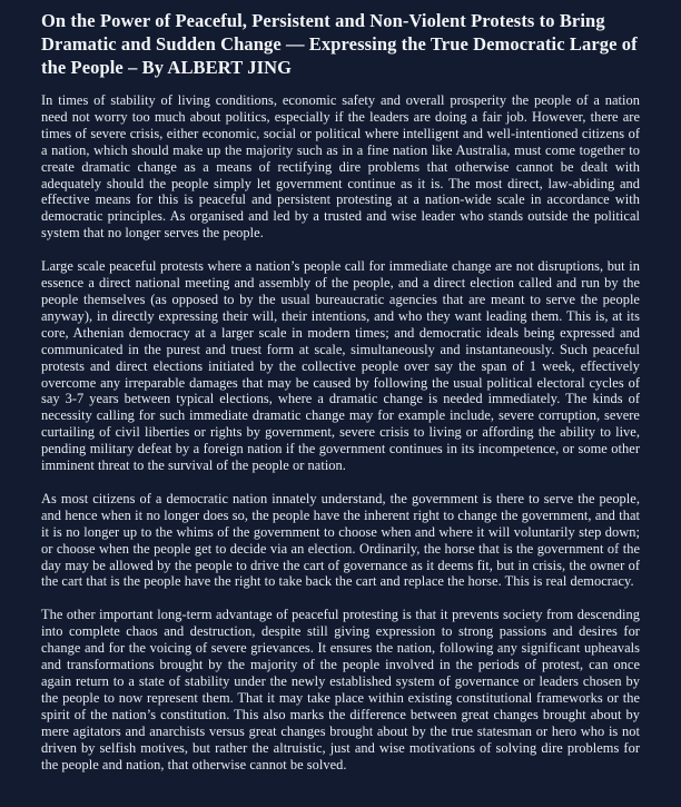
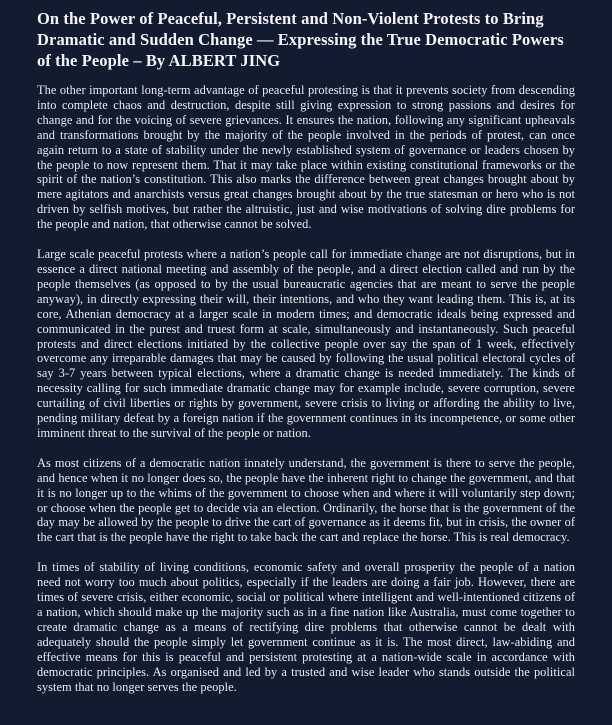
- On the Power of Peaceful, Persistent and Non-Violent Protests to Bring Dramatic and Sudden Change — Expressing the True Democratic Large of the People – By ALBERT JING
+ On the Power of Peaceful, Persistent and Non-Violent Protests to Bring Dramatic and Sudden Change — Expressing the True Democratic Powers of the People – By ALBERT JING
- In times of stability of living conditions, economic safety and overall prosperity the people of a nation need not worry too much about politics, especially if the leaders are doing a fair job. However, there are times of severe crisis, either economic, social or political where intelligent and well-intentioned citizens of a nation, which should make up the majority such as in a fine nation like Australia, must come together to create dramatic change as a means of rectifying dire problems that otherwise cannot be dealt with adequately should the people simply let government continue as it is. The most direct, law-abiding and effective means for this is peaceful and persistent protesting at a nation-wide scale in accordance with democratic principles. As organised and led by a trusted and wise leader who stands outside the political system that no longer serves the people.
+ The other important long-term advantage of peaceful protesting is that it prevents society from descending into complete chaos and destruction, despite still giving expression to strong passions and desires for change and for the voicing of severe grievances. It ensures the nation, following any significant upheavals and transformations brought by the majority of the people involved in the periods of protest, can once again return to a state of stability under the newly established system of governance or leaders chosen by the people to now represent them. That it may take place within existing constitutional frameworks or the spirit of the nation’s constitution. This also marks the difference between great changes brought about by mere agitators and anarchists versus great changes brought about by the true statesman or hero who is not driven by selfish motives, but rather the altruistic, just and wise motivations of solving dire problems for the people and nation, that otherwise cannot be solved.
  Large scale peaceful protests where a nation’s people call for immediate change are not disruptions, but in essence a direct national meeting and assembly of the people, and a direct election called and run by the people themselves (as opposed to by the usual bureaucratic agencies that are meant to serve the people anyway), in directly expressing their will, their intentions, and who they want leading them. This is, at its core, Athenian democracy at a larger scale in modern times; and democratic ideals being expressed and communicated in the purest and truest form at scale, simultaneously and instantaneously. Such peaceful protests and direct elections initiated by the collective people over say the span of 1 week, effectively overcome any irreparable damages that may be caused by following the usual political electoral cycles of say 3-7 years between typical elections, where a dramatic change is needed immediately. The kinds of necessity calling for such immediate dramatic change may for example include, severe corruption, severe curtailing of civil liberties or rights by government, severe crisis to living or affording the ability to live, pending military defeat by a foreign nation if the government continues in its incompetence, or some other imminent threat to the survival of the people or nation.
  As most citizens of a democratic nation innately understand, the government is there to serve the people, and hence when it no longer does so, the people have the inherent right to change the government, and that it is no longer up to the whims of the government to choose when and where it will voluntarily step down; or choose when the people get to decide via an election. Ordinarily, the horse that is the government of the day may be allowed by the people to drive the cart of governance as it deems fit, but in crisis, the owner of the cart that is the people have the right to take back the cart and replace the horse. This is real democracy.
- The other important long-term advantage of peaceful protesting is that it prevents society from descending into complete chaos and destruction, despite still giving expression to strong passions and desires for change and for the voicing of severe grievances. It ensures the nation, following any significant upheavals and transformations brought by the majority of the people involved in the periods of protest, can once again return to a state of stability under the newly established system of governance or leaders chosen by the people to now represent them. That it may take place within existing constitutional frameworks or the spirit of the nation’s constitution. This also marks the difference between great changes brought about by mere agitators and anarchists versus great changes brought about by the true statesman or hero who is not driven by selfish motives, but rather the altruistic, just and wise motivations of solving dire problems for the people and nation, that otherwise cannot be solved.
+ In times of stability of living conditions, economic safety and overall prosperity the people of a nation need not worry too much about politics, especially if the leaders are doing a fair job. However, there are times of severe crisis, either economic, social or political where intelligent and well-intentioned citizens of a nation, which should make up the majority such as in a fine nation like Australia, must come together to create dramatic change as a means of rectifying dire problems that otherwise cannot be dealt with adequately should the people simply let government continue as it is. The most direct, law-abiding and effective means for this is peaceful and persistent protesting at a nation-wide scale in accordance with democratic principles. As organised and led by a trusted and wise leader who stands outside the political system that no longer serves the people.
